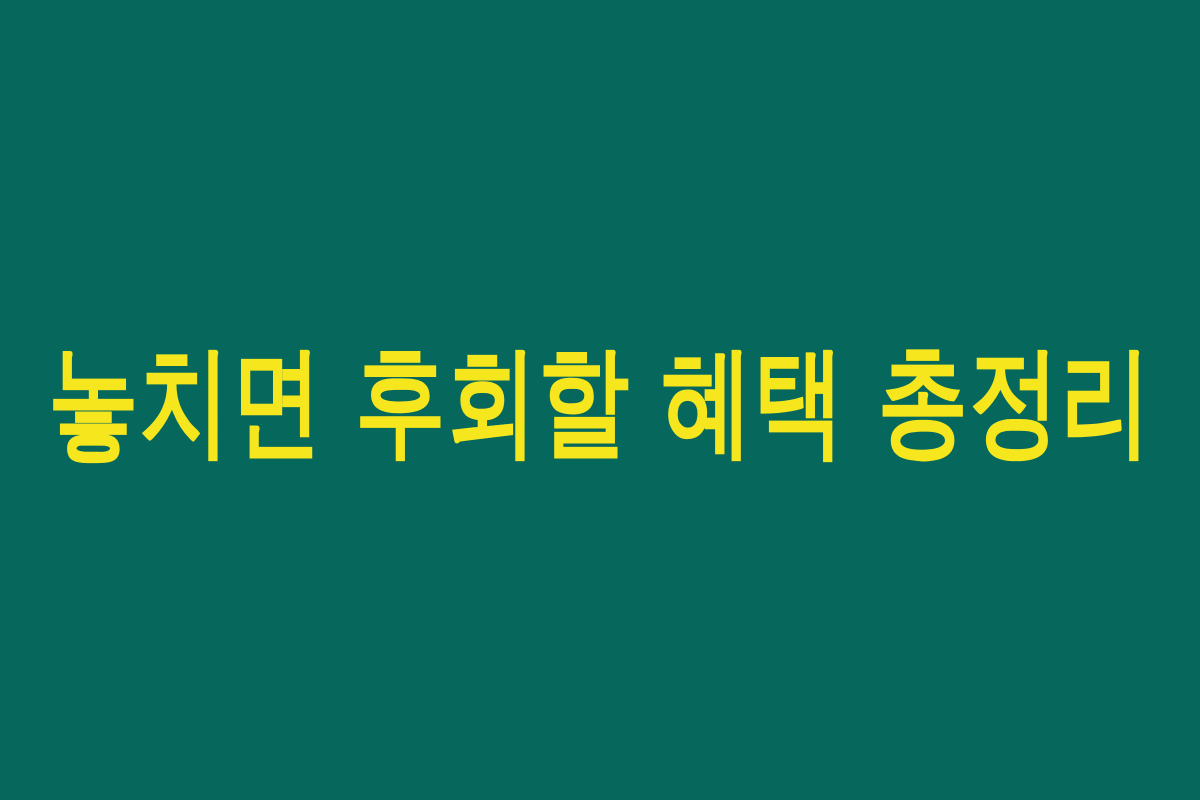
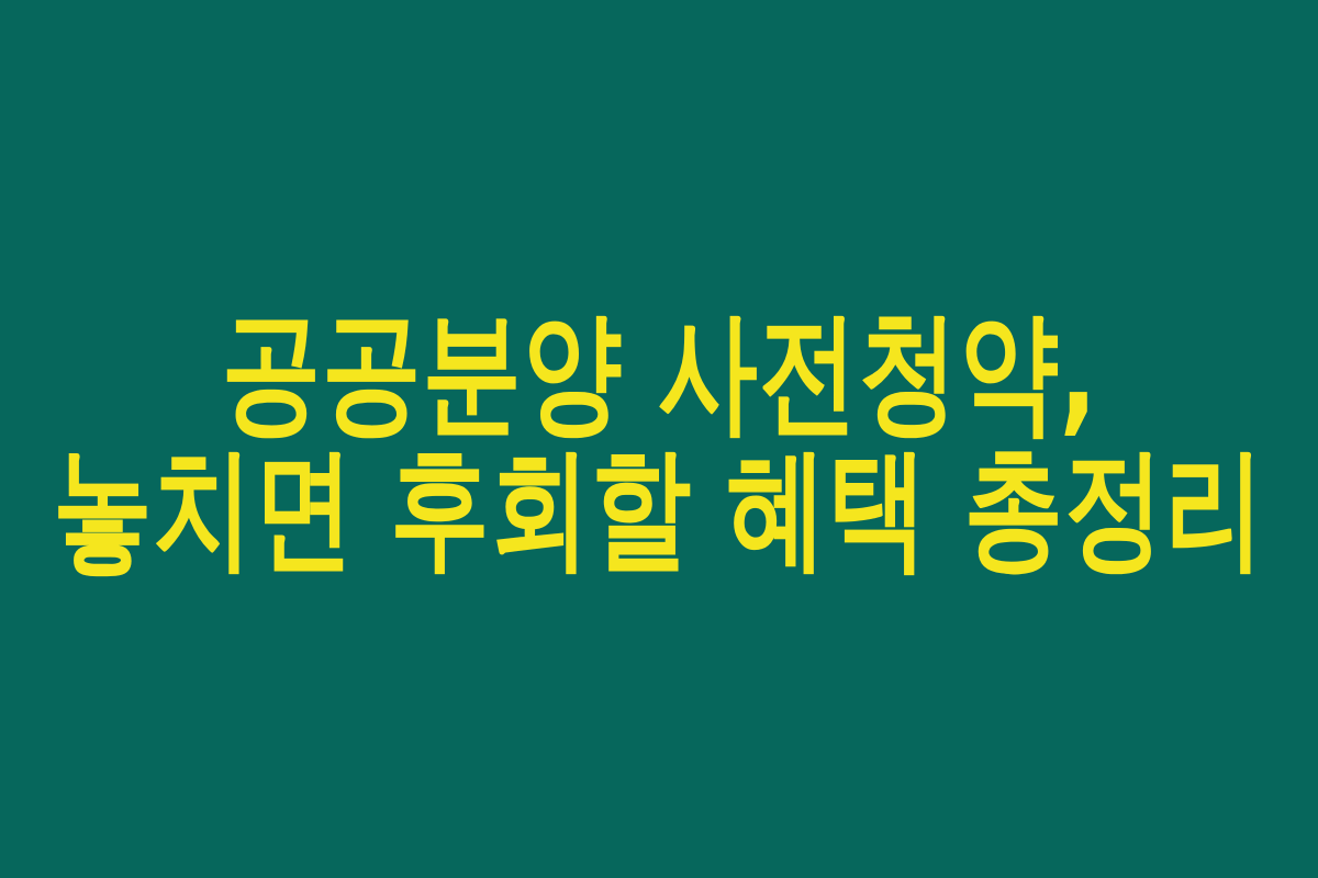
+ 공공분양 사전청약,
  놓치면 후회할 혜택 총정리
